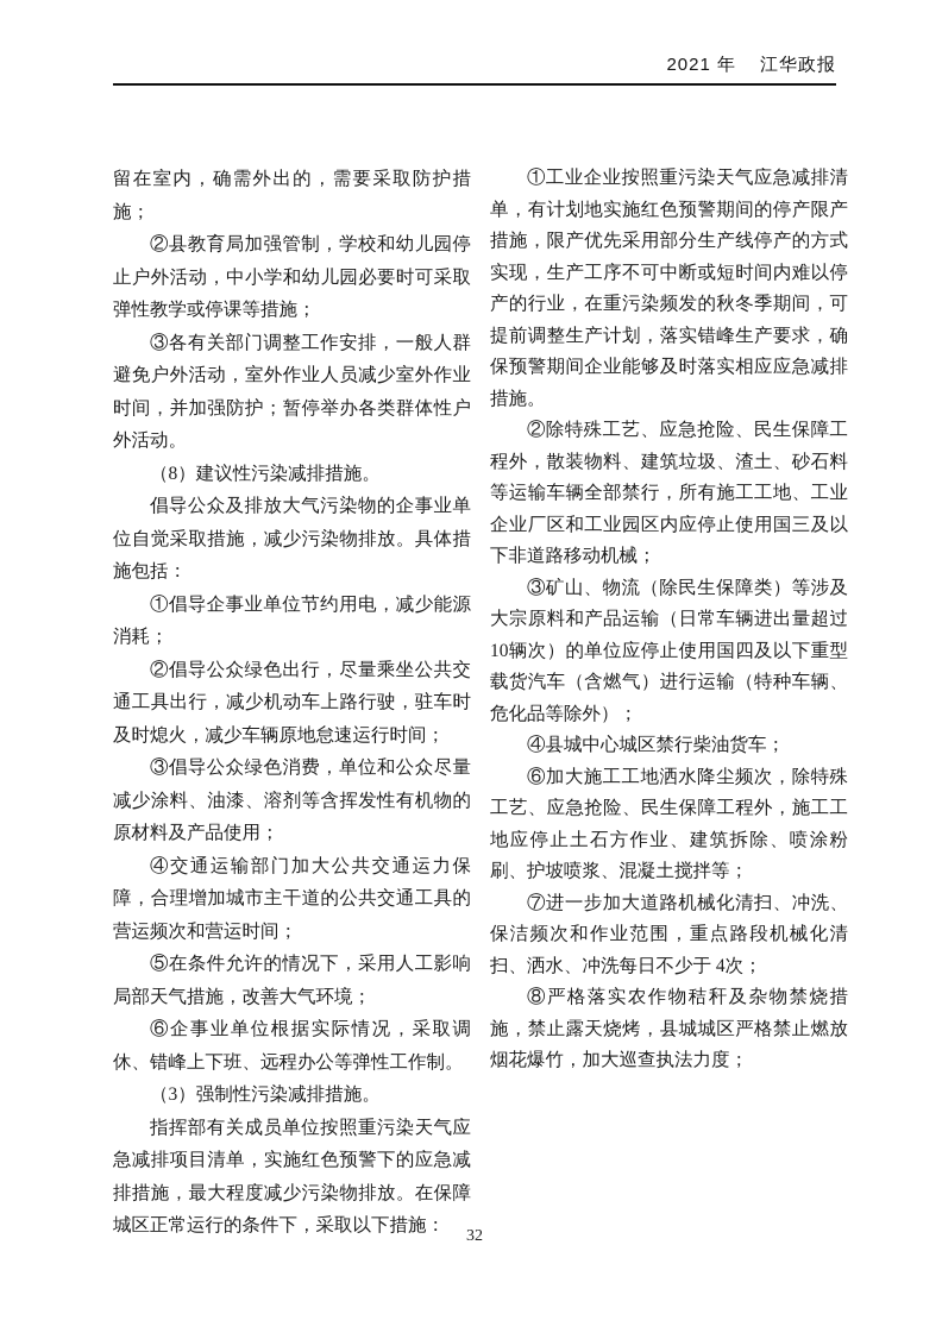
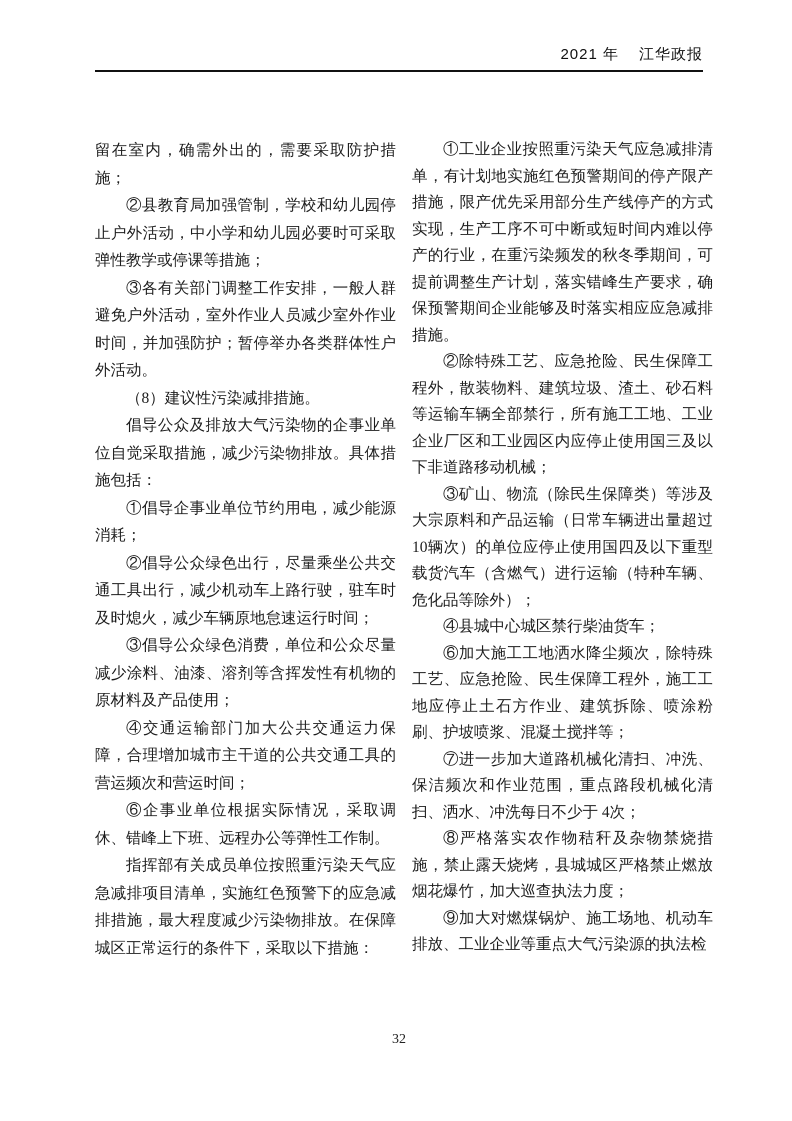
  2021 年 江华政报
  留在室内，确需外出的，需要采取防护措施；
  ②县教育局加强管制，学校和幼儿园停止户外活动，中小学和幼儿园必要时可采取弹性教学或停课等措施；
  ③各有关部门调整工作安排，一般人群避免户外活动，室外作业人员减少室外作业时间，并加强防护；暂停举办各类群体性户外活动。
  （8）建议性污染减排措施。
  倡导公众及排放大气污染物的企事业单位自觉采取措施，减少污染物排放。具体措施包括：
  ①倡导企事业单位节约用电，减少能源消耗；
  ②倡导公众绿色出行，尽量乘坐公共交通工具出行，减少机动车上路行驶，驻车时及时熄火，减少车辆原地怠速运行时间；
  ③倡导公众绿色消费，单位和公众尽量减少涂料、油漆、溶剂等含挥发性有机物的原材料及产品使用；
  ④交通运输部门加大公共交通运力保障，合理增加城市主干道的公共交通工具的营运频次和营运时间；
- ⑤在条件允许的情况下，采用人工影响局部天气措施，改善大气环境；
  ⑥企事业单位根据实际情况，采取调休、错峰上下班、远程办公等弹性工作制。
- （3）强制性污染减排措施。
  指挥部有关成员单位按照重污染天气应急减排项目清单，实施红色预警下的应急减排措施，最大程度减少污染物排放。在保障城区正常运行的条件下，采取以下措施：
  ①工业企业按照重污染天气应急减排清单，有计划地实施红色预警期间的停产限产措施，限产优先采用部分生产线停产的方式实现，生产工序不可中断或短时间内难以停产的行业，在重污染频发的秋冬季期间，可提前调整生产计划，落实错峰生产要求，确保预警期间企业能够及时落实相应应急减排措施。
  ②除特殊工艺、应急抢险、民生保障工程外，散装物料、建筑垃圾、渣土、砂石料等运输车辆全部禁行，所有施工工地、工业企业厂区和工业园区内应停止使用国三及以下非道路移动机械；
  ③矿山、物流（除民生保障类）等涉及大宗原料和产品运输（日常车辆进出量超过10辆次）的单位应停止使用国四及以下重型载货汽车（含燃气）进行运输（特种车辆、危化品等除外）；
  ④县城中心城区禁行柴油货车；
  ⑥加大施工工地洒水降尘频次，除特殊工艺、应急抢险、民生保障工程外，施工工地应停止土石方作业、建筑拆除、喷涂粉刷、护坡喷浆、混凝土搅拌等；
  ⑦进一步加大道路机械化清扫、冲洗、保洁频次和作业范围，重点路段机械化清扫、洒水、冲洗每日不少于 4次；
  ⑧严格落实农作物秸秆及杂物禁烧措施，禁止露天烧烤，县城城区严格禁止燃放烟花爆竹，加大巡查执法力度；
+ ⑨加大对燃煤锅炉、施工场地、机动车排放、工业企业等重点大气污染源的执法检
  32
